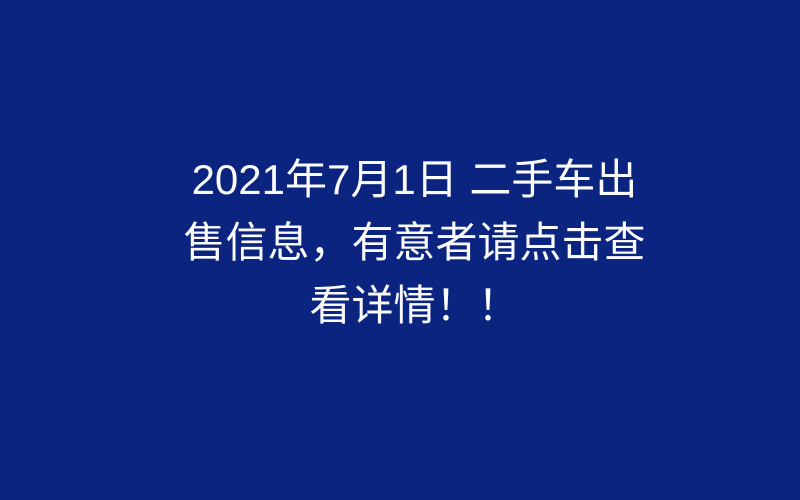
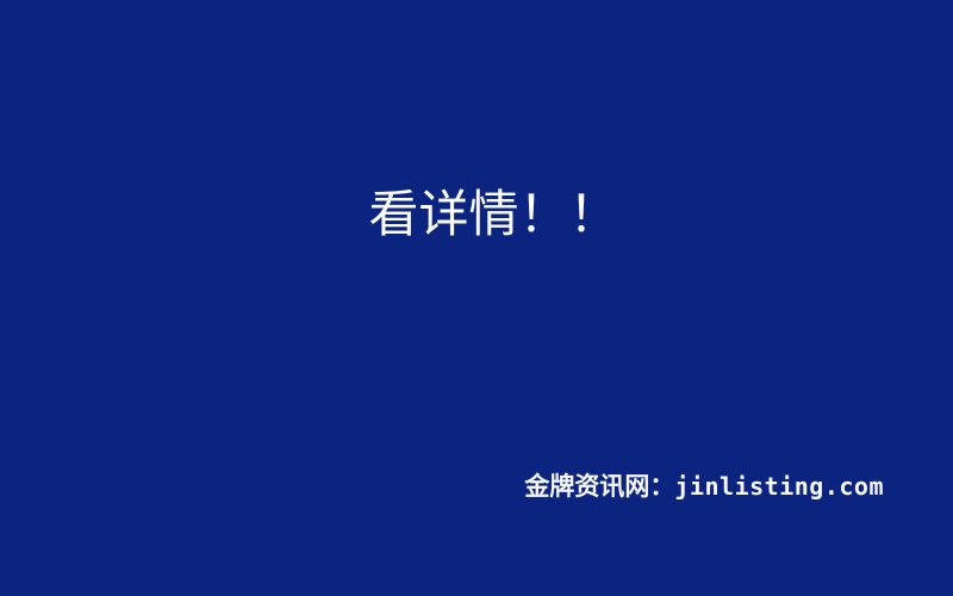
- 2021年7月1日 二手车出
- 售信息，有意者请点击查
  看详情！！
+ 金牌资讯网：jinlisting.com
